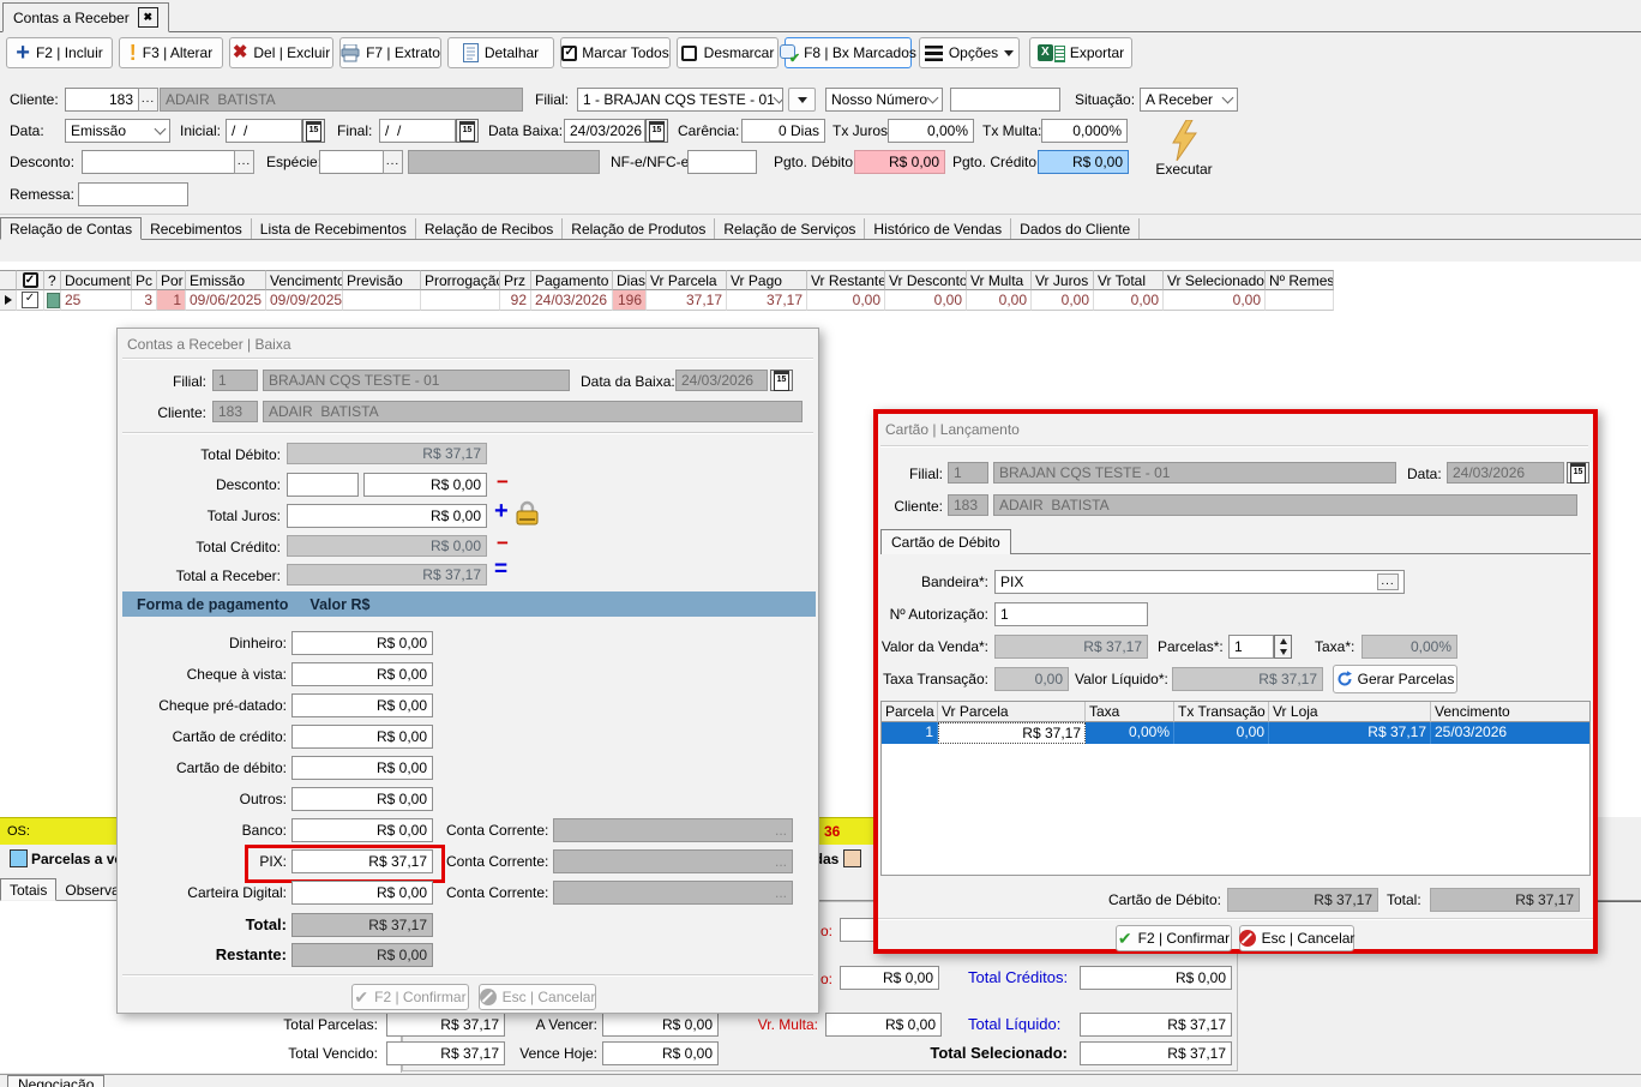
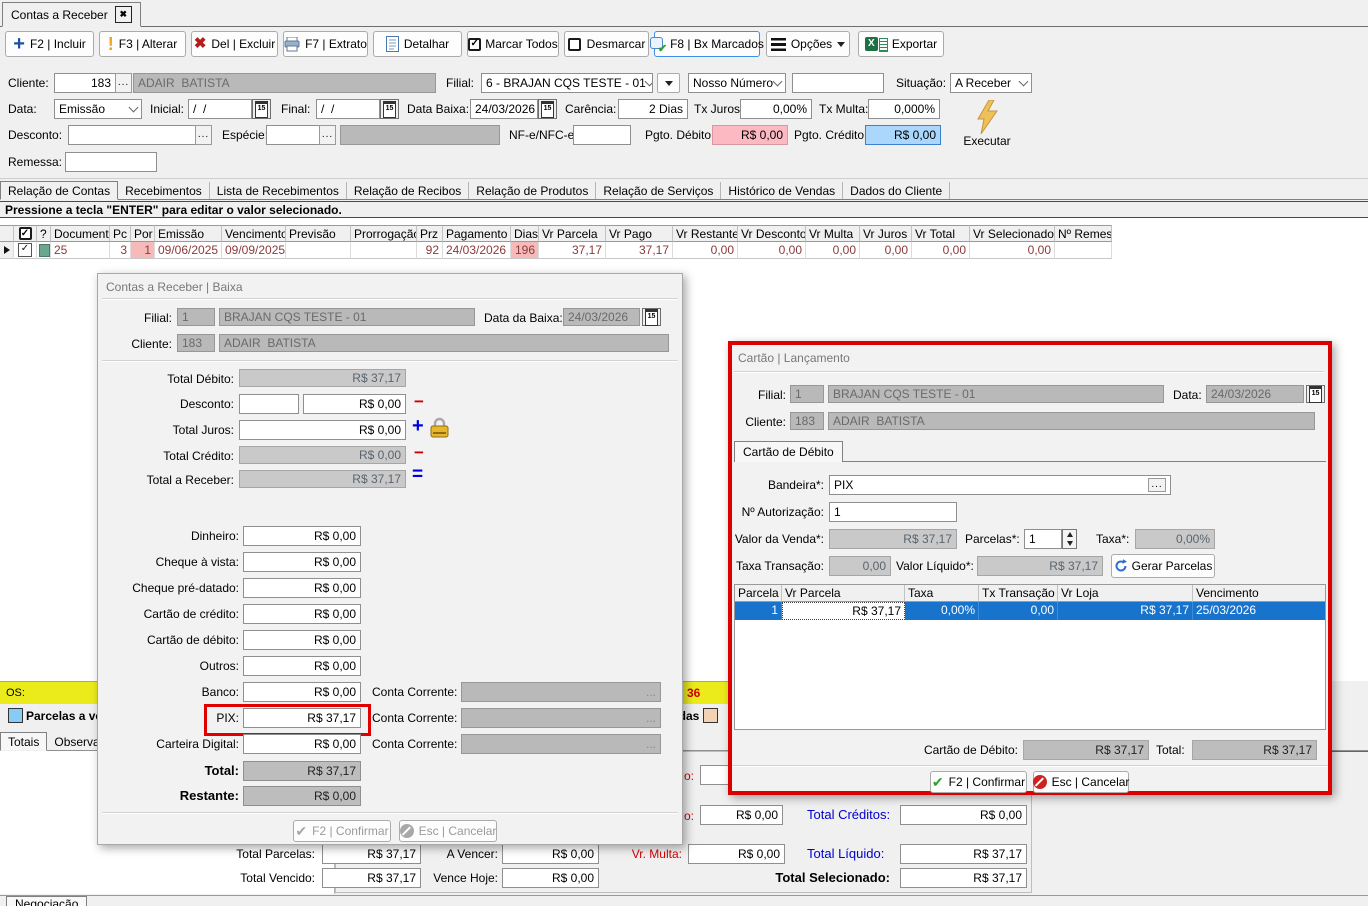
  Contas a Receber
  ✖
  +
  F2 | Incluir
  !
  F3 | Alterar
  ✖
  Del | Excluir
  F7 | Extrato
  Detalhar
  ✓
  Marcar Todos
  Desmarcar
  ✔
  F8 | Bx Marcados
  Opções
  X
  Exportar
  Cliente:
  183
  ...
  ADAIR BATISTA
  Filial:
- 1 - BRAJAN CQS TESTE - 01
+ 6 - BRAJAN CQS TESTE - 01
  Nosso Número
  Situação:
  A Receber
  Data:
  Emissão
  Inicial:
  / /
  Final:
  / /
  Data Baixa:
  24/03/2026
  Carência:
- 0 Dias
+ 2 Dias
  Tx Juros
  0,00%
  Tx Multa:
  0,000%
  Desconto:
  ...
  Espécie
  ...
  NF-e/NFC-e
  Pgto. Débito
  R$ 0,00
  Pgto. Crédito
  R$ 0,00
  Executar
  Remessa:
  Relação de Contas
  Recebimentos
  Lista de Recebimentos
  Relação de Recibos
  Relação de Produtos
  Relação de Serviços
  Histórico de Vendas
  Dados do Cliente
+ Pressione a tecla "ENTER" para editar o valor selecionado.
  ✓
  ?
  Document
  Pc
  Por
  Emissão
  Vencimento
  Previsão
  Prorrogaçã
  Prz
  Pagamento
  Dias
  Vr Parcela
  Vr Pago
  Vr Restante
  Vr Desconto
  Vr Multa
  Vr Juros
  Vr Total
  Vr Selecionado
  Nº Remes
  ✓
  25
  3
  1
  09/06/2025
  09/09/2025
  92
  24/03/2026
  196
  37,17
  37,17
  0,00
  0,00
  0,00
  0,00
  0,00
  0,00
  OS:
  36
  Parcelas a v
  Totais
  Observ
  o:
  o:
  R$ 0,00
  Total Créditos:
  R$ 0,00
  Total Parcelas:
  R$ 37,17
  A Vencer:
  R$ 0,00
  Vr. Multa:
  R$ 0,00
  Total Líquido:
  R$ 37,17
  Total Vencido:
  R$ 37,17
  Vence Hoje:
  R$ 0,00
  Total Selecionado:
  R$ 37,17
  Negociação
  Contas a Receber | Baixa
  Filial:
  1
  BRAJAN CQS TESTE - 01
  Data da Baixa:
  24/03/2026
  Cliente:
  183
  ADAIR BATISTA
  Total Débito:
  R$ 37,17
  Desconto:
  R$ 0,00
  −
  Total Juros:
  R$ 0,00
  +
  Total Crédito:
  R$ 0,00
  −
  Total a Receber:
  R$ 37,17
  =
- Forma de pagamento
- Valor R$
  Dinheiro:
  R$ 0,00
  Cheque à vista:
  R$ 0,00
  Cheque pré-datado:
  R$ 0,00
  Cartão de crédito:
  R$ 0,00
  Cartão de débito:
  R$ 0,00
  Outros:
  R$ 0,00
  Banco:
  R$ 0,00
  Conta Corrente:
  ...
  PIX:
  R$ 37,17
  Conta Corrente:
  ...
  Carteira Digital:
  R$ 0,00
  Conta Corrente:
  ...
  Total:
  R$ 37,17
  Restante:
  R$ 0,00
  ✔
  F2 | Confirmar
  Esc | Cancelar
  Cartão | Lançamento
  Filial:
  1
  BRAJAN CQS TESTE - 01
  Data:
  24/03/2026
  Cliente:
  183
  ADAIR BATISTA
  Cartão de Débito
  Bandeira*:
  PIX
  ...
  Nº Autorização:
  1
  Valor da Venda*:
  R$ 37,17
  Parcelas*:
  1
  Taxa*:
  0,00%
  Taxa Transação:
  0,00
  Valor Líquido*:
  R$ 37,17
  Gerar Parcelas
  Parcela
  Vr Parcela
  Taxa
  Tx Transação
  Vr Loja
  Vencimento
  1
  R$ 37,17
  0,00%
  0,00
  R$ 37,17
  25/03/2026
  Cartão de Débito:
  R$ 37,17
  Total:
  R$ 37,17
  ✔
  F2 | Confirmar
  Esc | Cancelar
